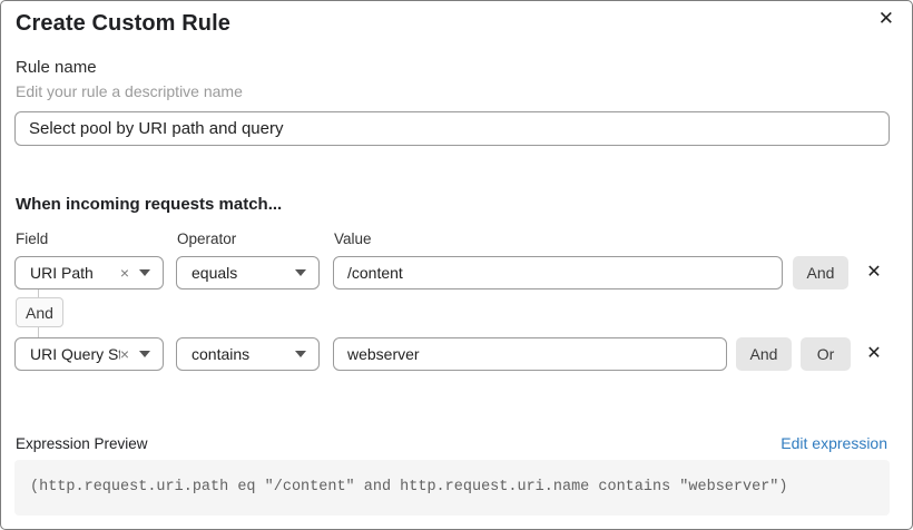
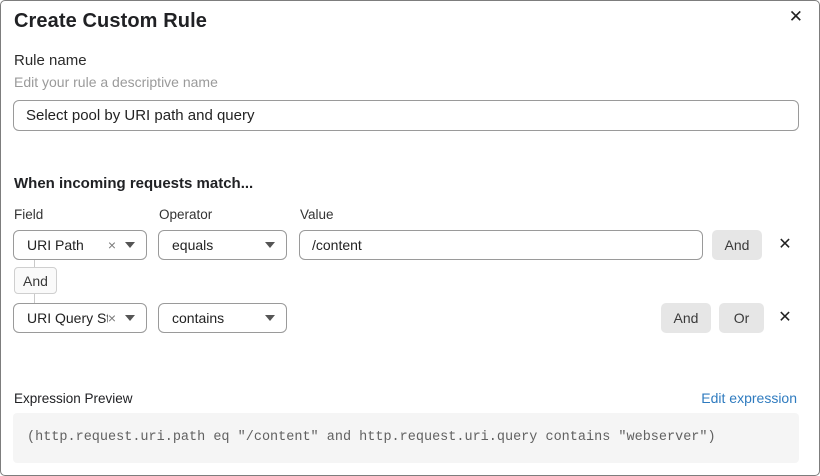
  Create Custom Rule
  ✕
  Rule name
  Edit your rule a descriptive name
  Select pool by URI path and query
  When incoming requests match...
  Field
  Operator
  Value
  URI Path
  ×
  equals
  /content
  And
  ✕
  And
  ×
  contains
- webserver
  And
  Or
  ✕
  Expression Preview
  Edit expression
- (http.request.uri.path eq "/content" and http.request.uri.name contains "webserver")
+ (http.request.uri.path eq "/content" and http.request.uri.query contains "webserver")
